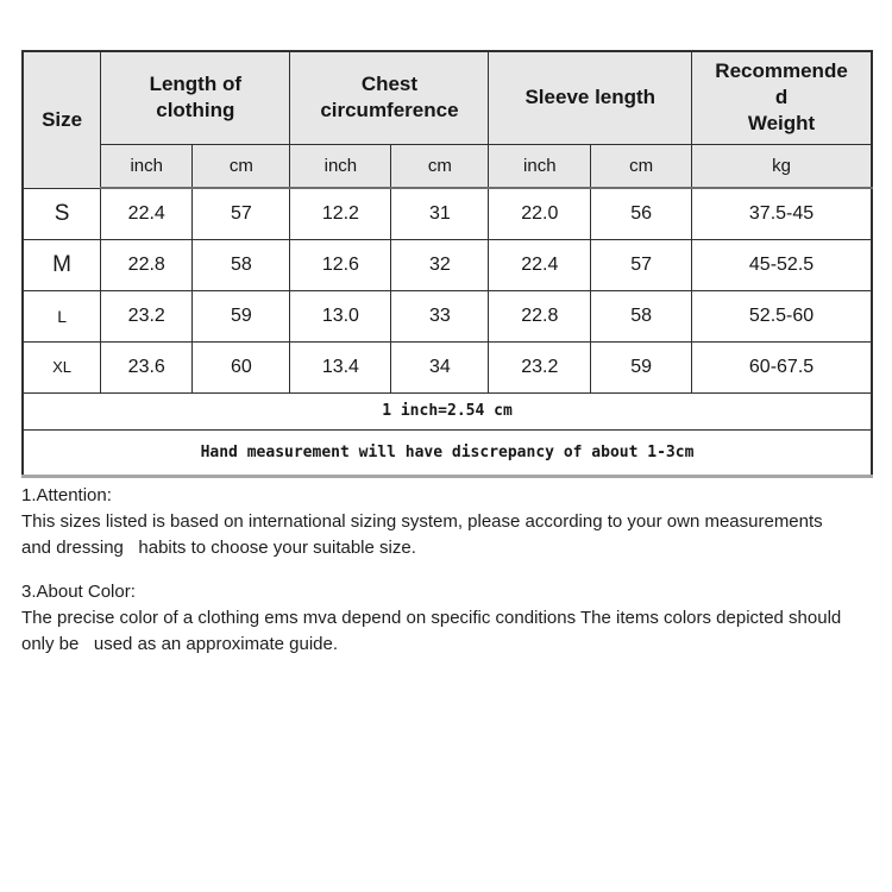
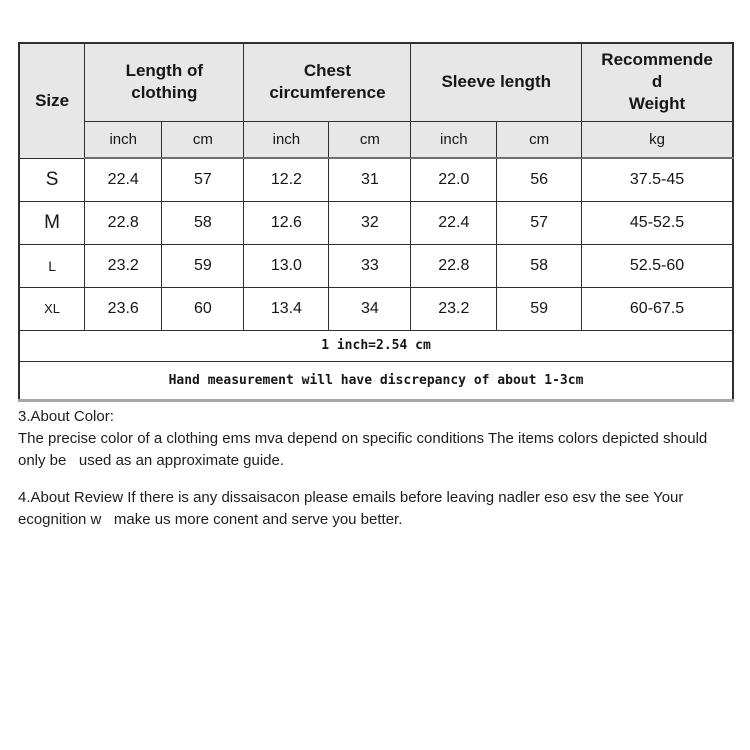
  Size	Length of clothing	Chest circumference	Sleeve length	Recommende d Weight
  inch	cm	inch	cm	inch	cm	kg
  S	22.4	57	12.2	31	22.0	56	37.5-45
  M	22.8	58	12.6	32	22.4	57	45-52.5
  L	23.2	59	13.0	33	22.8	58	52.5-60
  XL	23.6	60	13.4	34	23.2	59	60-67.5
  1 inch=2.54 cm
  Hand measurement will have discrepancy of about 1-3cm
- 1.Attention:
- This sizes listed is based on international sizing system, please according to your own measurements
- and dressing habits to choose your suitable size.
  3.About Color:
  The precise color of a clothing ems mva depend on specific conditions The items colors depicted should
  only be used as an approximate guide.
+ 4.About Review If there is any dissaisacon please emails before leaving nadler eso esv the see Your
+ ecognition w make us more conent and serve you better.
